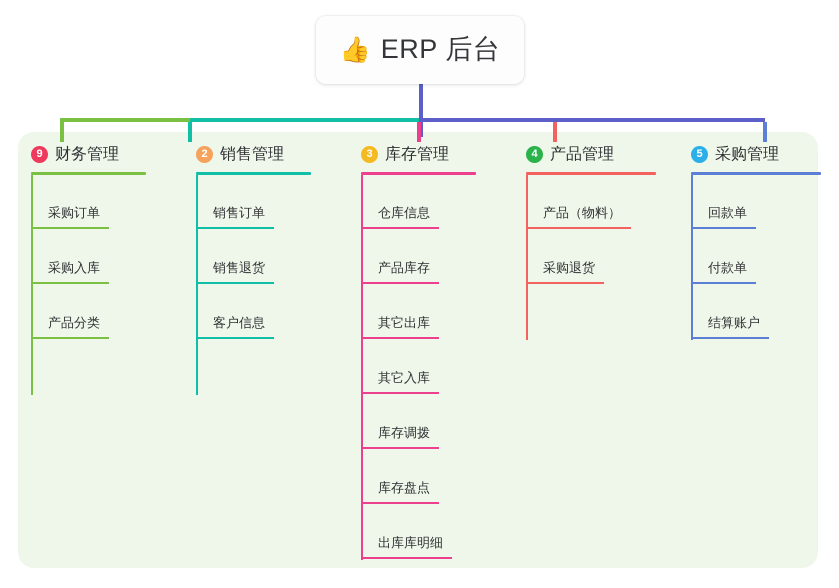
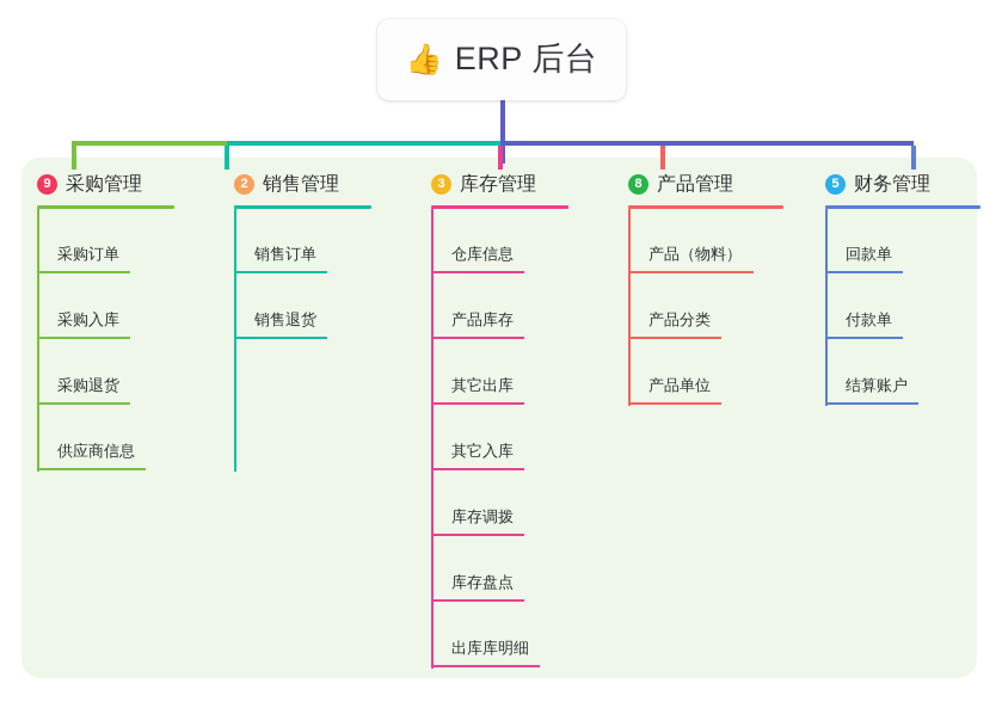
  👍
  ERP 后台
  9
- 财务管理
+ 采购管理
  采购订单
  采购入库
- 产品分类
+ 采购退货
+ 供应商信息
  2
  销售管理
  销售订单
  销售退货
- 客户信息
  3
  库存管理
  仓库信息
  产品库存
  其它出库
  其它入库
  库存调拨
  库存盘点
  出库库明细
- 4
+ 8
  产品管理
  产品（物料）
- 采购退货
+ 产品分类
+ 产品单位
  5
- 采购管理
+ 财务管理
  回款单
  付款单
  结算账户
